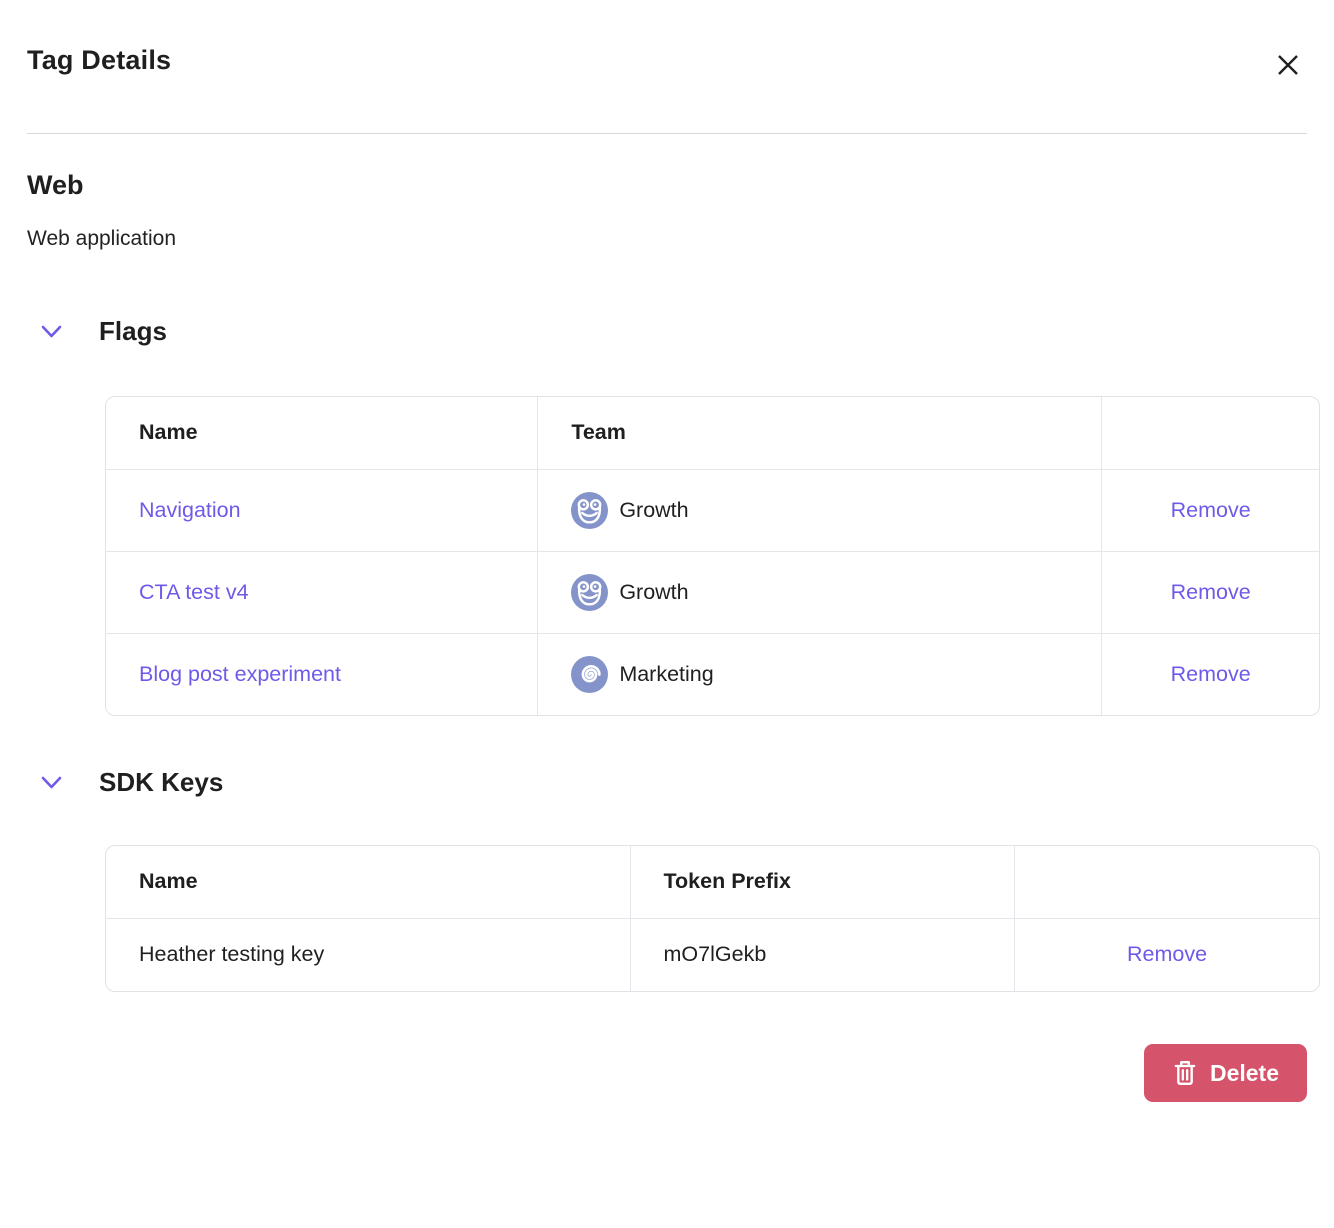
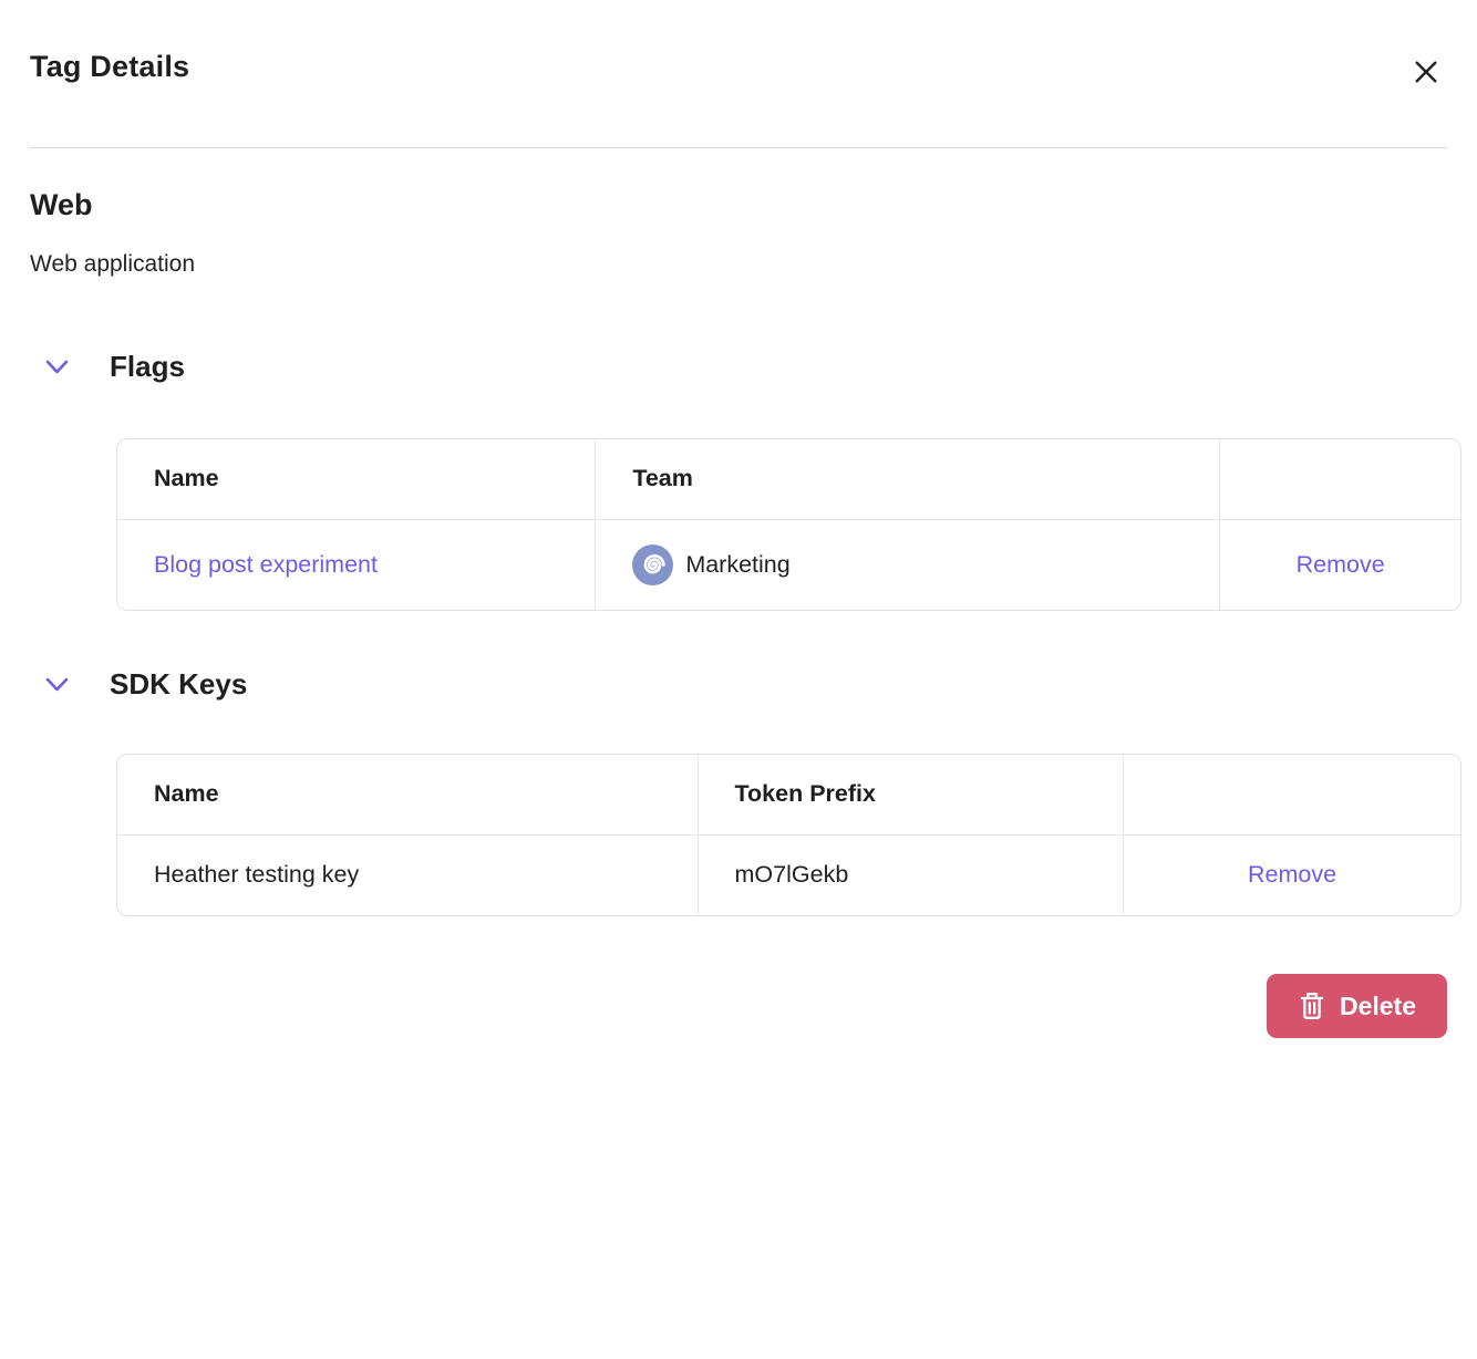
  Tag Details
  Web
  Web application
  Flags
  Name	Team
- Navigation	Growth	Remove
- CTA test v4	Growth	Remove
  Blog post experiment	Marketing	Remove
  SDK Keys
  Name	Token Prefix
  Heather testing key	mO7lGekb	Remove
  Delete
